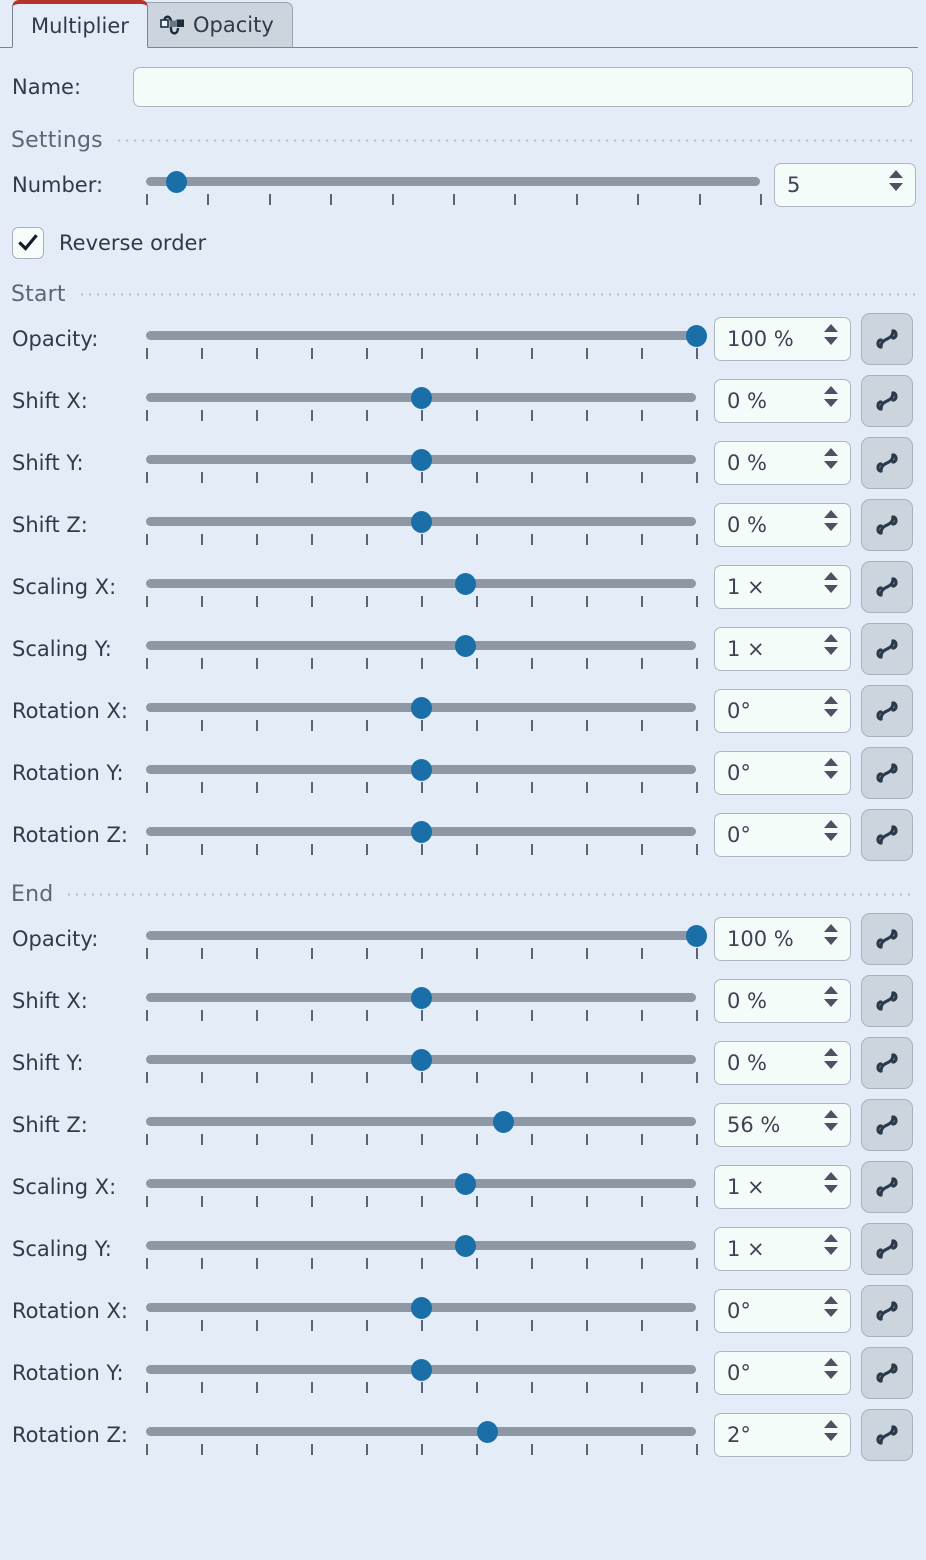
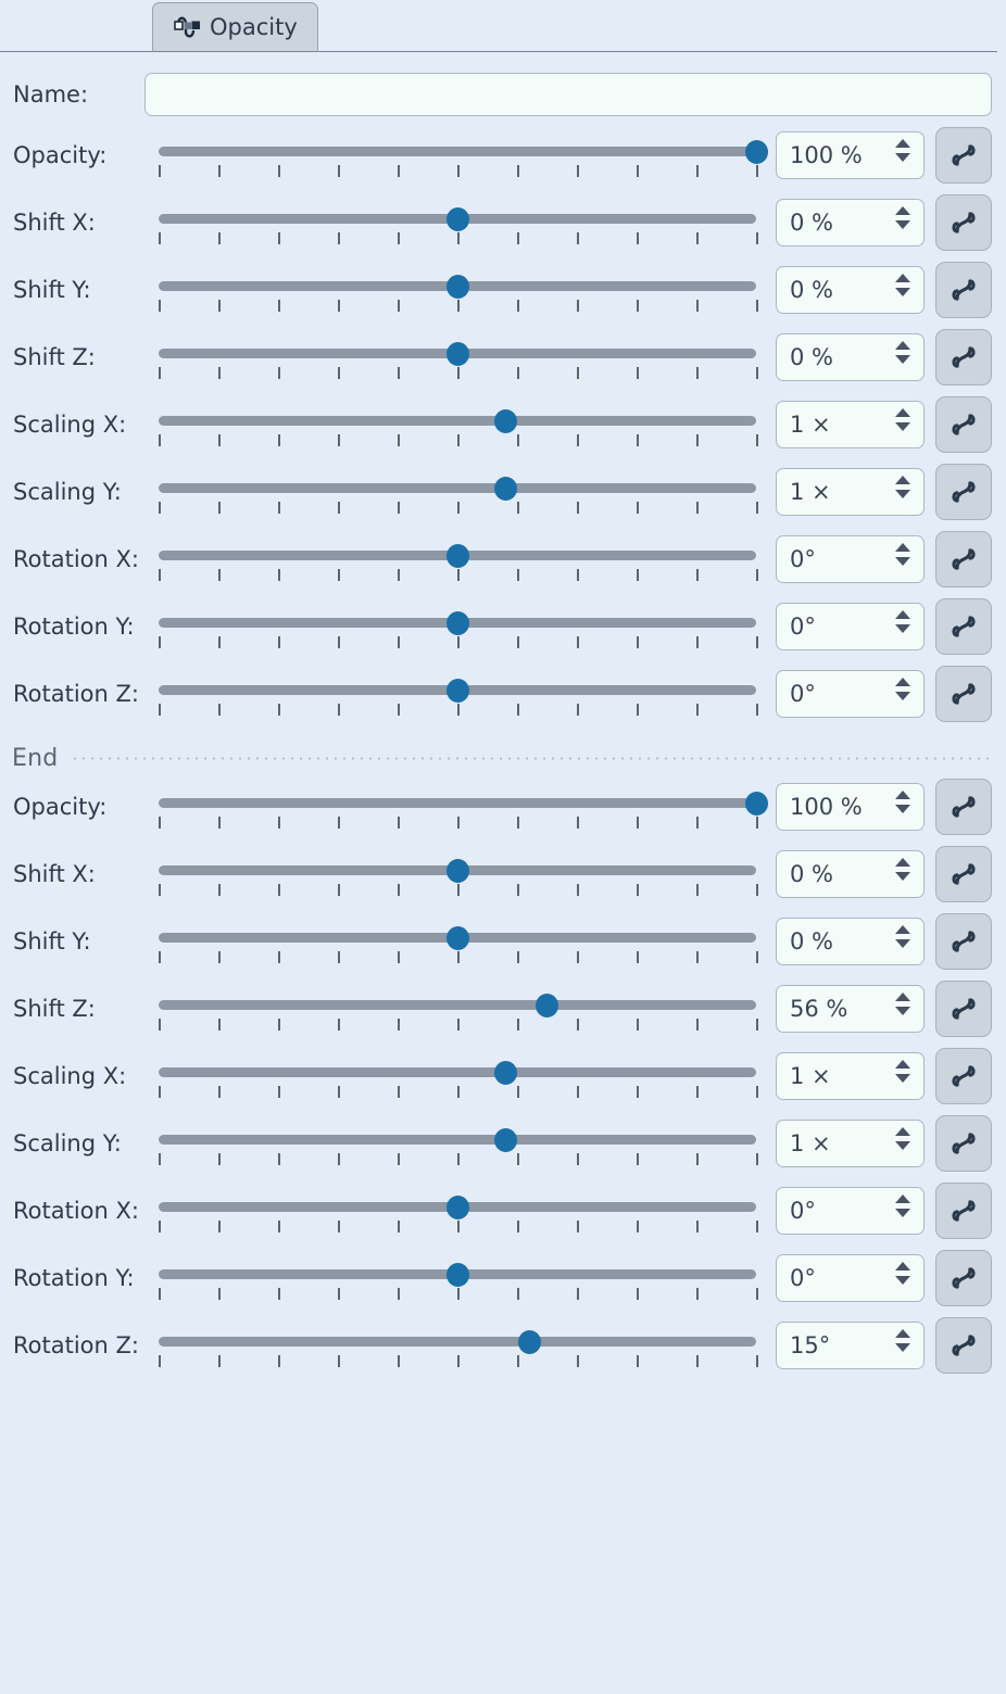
- Multiplier
  Opacity
  Name:
- Settings
- Number:
- 5
- Reverse order
- Start
  Opacity:
  100 %
  Shift X:
  0 %
  Shift Y:
  0 %
  Shift Z:
  0 %
  Scaling X:
  1 ×
  Scaling Y:
  1 ×
  Rotation X:
  0°
  Rotation Y:
  0°
  Rotation Z:
  0°
  End
  Opacity:
  100 %
  Shift X:
  0 %
  Shift Y:
  0 %
  Shift Z:
  56 %
  Scaling X:
  1 ×
  Scaling Y:
  1 ×
  Rotation X:
  0°
  Rotation Y:
  0°
  Rotation Z:
- 2°
+ 15°
